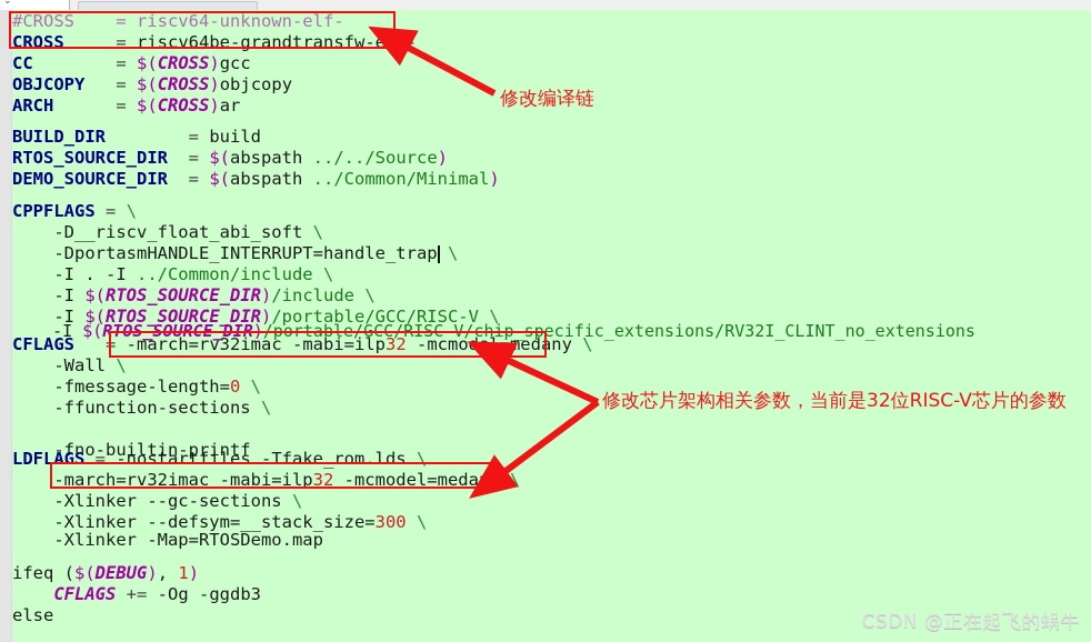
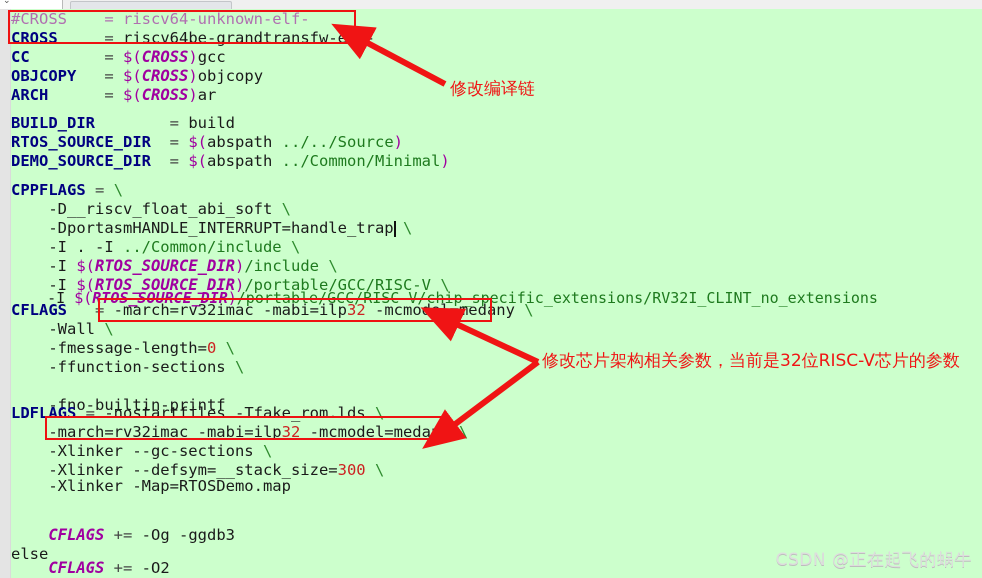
  ⌄
  #CROSS = riscv64-unknown-elf-
  CROSS = riscv64be-grandtransfw-elf-
  CC = $(CROSS)gcc
  OBJCOPY = $(CROSS)objcopy
  ARCH = $(CROSS)ar
  BUILD_DIR = build
  RTOS_SOURCE_DIR = $(abspath ../../Source)
  DEMO_SOURCE_DIR = $(abspath ../Common/Minimal)
  CPPFLAGS = \
  -D__riscv_float_abi_soft \
  -DportasmHANDLE_INTERRUPT=handle_trap \
  -I . -I ../Common/include \
  -I $(RTOS_SOURCE_DIR)/include \
  -I $(RTOS_SOURCE_DIR)/portable/GCC/RISC-V \
  -I $(RTOS_SOURCE_DIR)/portable/GCC/RISC-V/chip_specific_extensions/RV32I_CLINT_no_extensions
  CFLAGS = -march=rv32imac -mabi=ilp32 -mcmodel=medany \
  -Wall \
  -fmessage-length=0 \
  -ffunction-sections \
  -fno-builtin-printf
  LDFLAGS = -nostartfiles -Tfake_rom.lds \
  -march=rv32imac -mabi=ilp32 -mcmodel=medany \
  -Xlinker --gc-sections \
  -Xlinker --defsym=__stack_size=300 \
  -Xlinker -Map=RTOSDemo.map
- ifeq ($(DEBUG), 1)
  CFLAGS += -Og -ggdb3
  else
+ CFLAGS += -O2
  修改编译链
  修改芯片架构相关参数，当前是32位RISC-V芯片的参数
  CSDN @正在起飞的蜗牛
